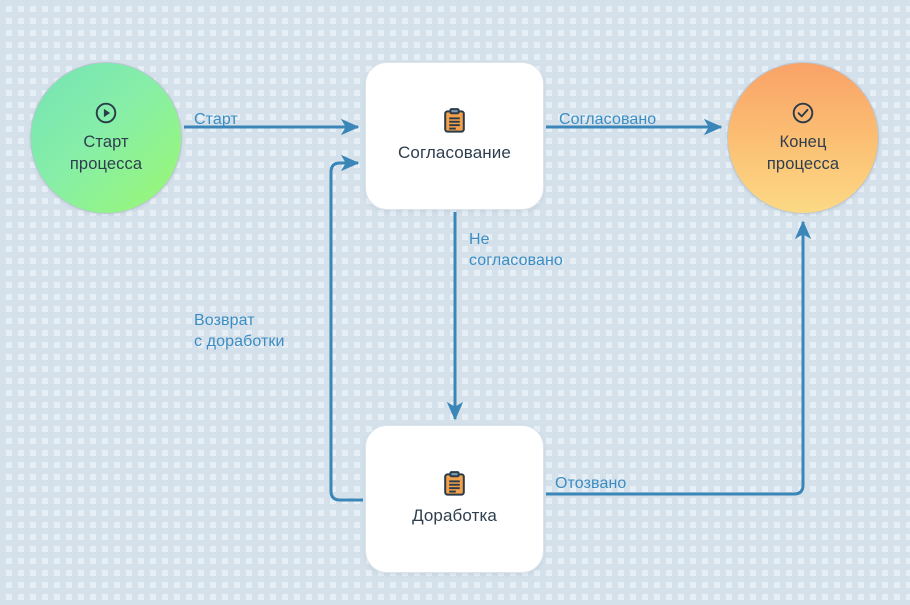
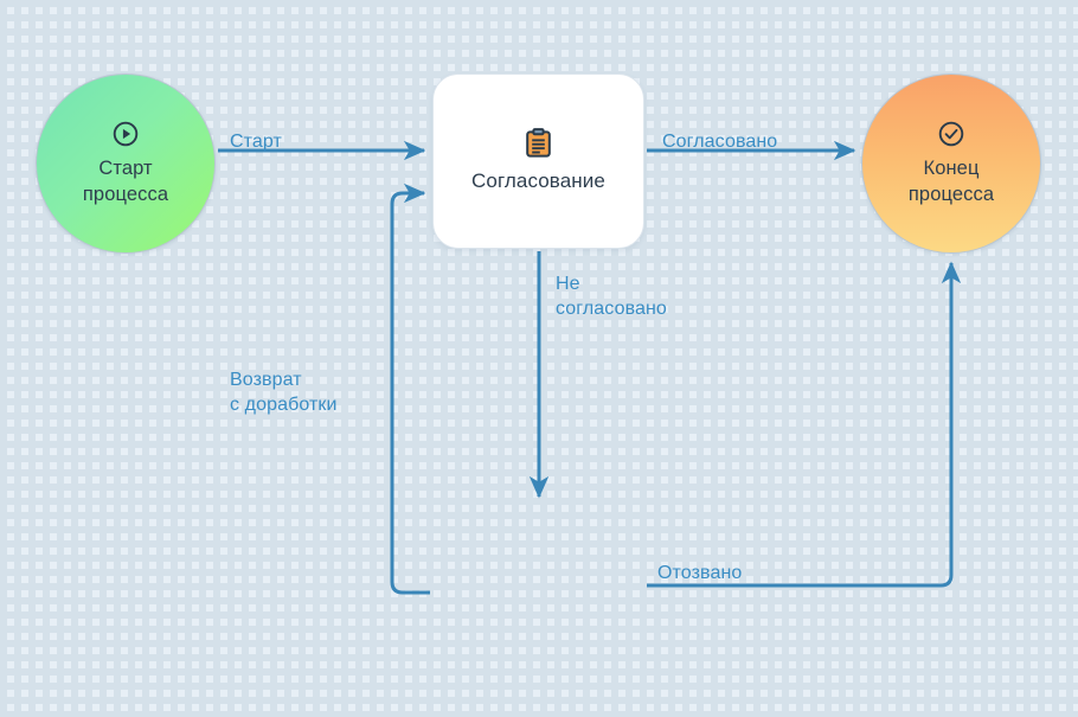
  Старт
  Согласовано
  Не
  согласовано
  Возврат
  с доработки
  Отозвано
  Старт
  процесса
  Согласование
- Доработка
  Конец
  процесса
